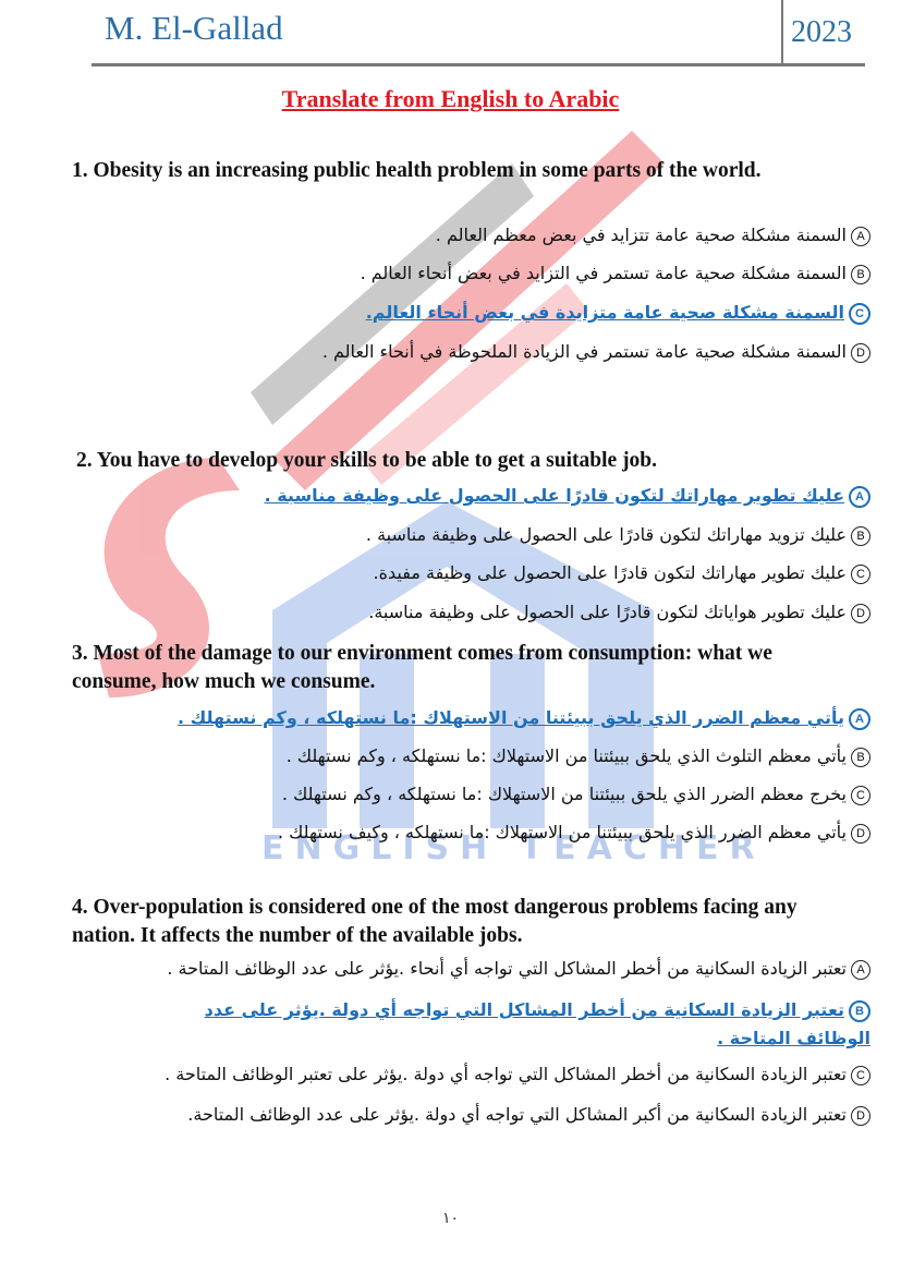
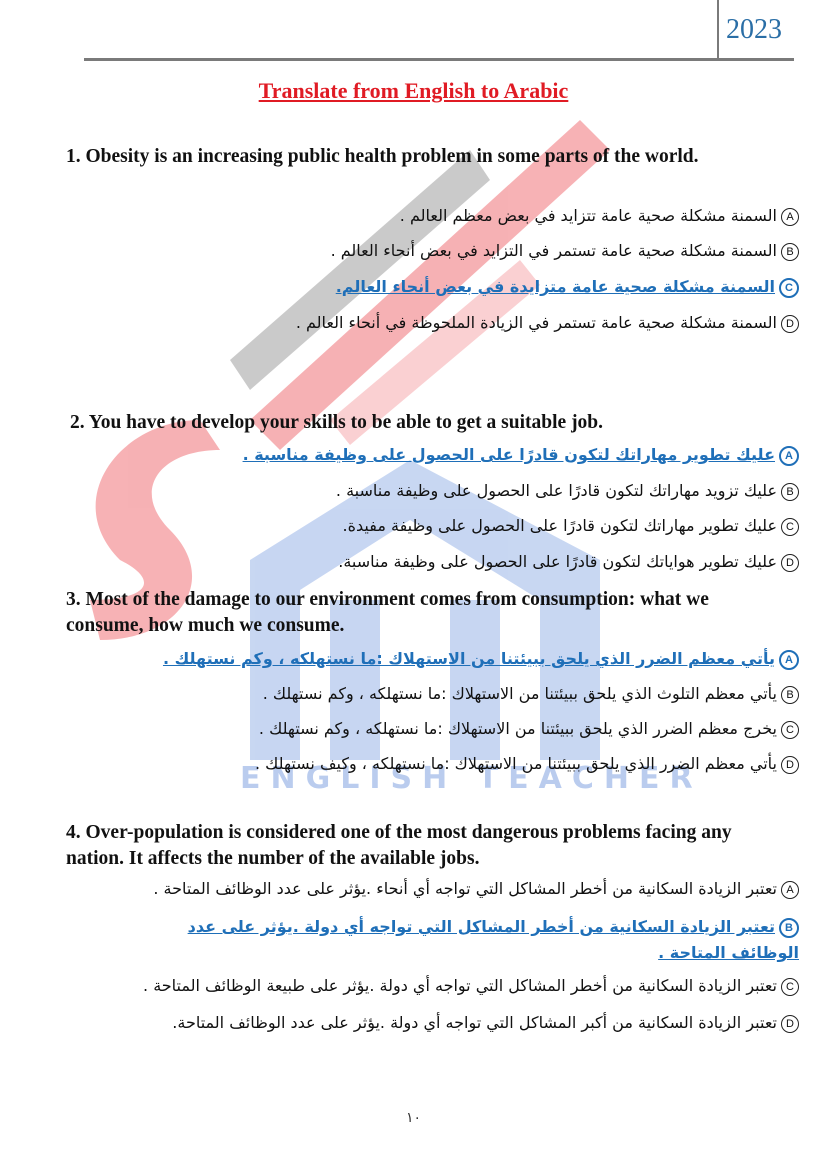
  ENGLISH TEACHER
- M. El-Gallad
  2023
  Translate from English to Arabic
  1. Obesity is an increasing public health problem in some parts of the world.
  Aالسمنة مشكلة صحية عامة تتزايد في بعض معظم العالم .
  Bالسمنة مشكلة صحية عامة تستمر في التزايد في بعض أنحاء العالم .
  Cالسمنة مشكلة صحية عامة متزايدة في بعض أنحاء العالم.
  Dالسمنة مشكلة صحية عامة تستمر في الزيادة الملحوظة في أنحاء العالم .
  2. You have to develop your skills to be able to get a suitable job.
  Aعليك تطوير مهاراتك لتكون قادرًا على الحصول على وظيفة مناسبة .
  Bعليك تزويد مهاراتك لتكون قادرًا على الحصول على وظيفة مناسبة .
  Cعليك تطوير مهاراتك لتكون قادرًا على الحصول على وظيفة مفيدة.
  Dعليك تطوير هواياتك لتكون قادرًا على الحصول على وظيفة مناسبة.
  3. Most of the damage to our environment comes from consumption: what we consume, how much we consume.
  Aيأتي معظم الضرر الذي يلحق ببيئتنا من الاستهلاك :ما نستهلكه ، وكم نستهلك .
  Bيأتي معظم التلوث الذي يلحق ببيئتنا من الاستهلاك :ما نستهلكه ، وكم نستهلك .
  Cيخرج معظم الضرر الذي يلحق ببيئتنا من الاستهلاك :ما نستهلكه ، وكم نستهلك .
  Dيأتي معظم الضرر الذي يلحق ببيئتنا من الاستهلاك :ما نستهلكه ، وكيف نستهلك .
  4. Over-population is considered one of the most dangerous problems facing any nation. It affects the number of the available jobs.
  Aتعتبر الزيادة السكانية من أخطر المشاكل التي تواجه أي أنحاء .يؤثر على عدد الوظائف المتاحة .
  Bتعتبر الزيادة السكانية من أخطر المشاكل التي تواجه أي دولة .يؤثر على عدد الوظائف المتاحة .
- Cتعتبر الزيادة السكانية من أخطر المشاكل التي تواجه أي دولة .يؤثر على تعتبر الوظائف المتاحة .
+ Cتعتبر الزيادة السكانية من أخطر المشاكل التي تواجه أي دولة .يؤثر على طبيعة الوظائف المتاحة .
  Dتعتبر الزيادة السكانية من أكبر المشاكل التي تواجه أي دولة .يؤثر على عدد الوظائف المتاحة.
  ١٠
